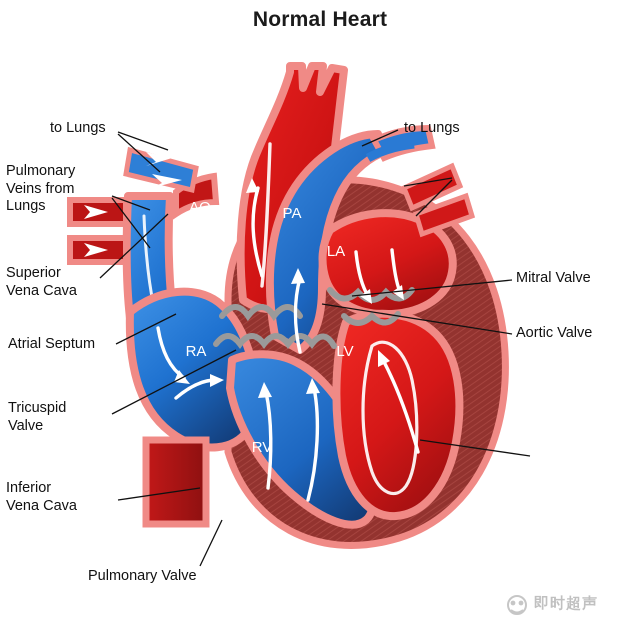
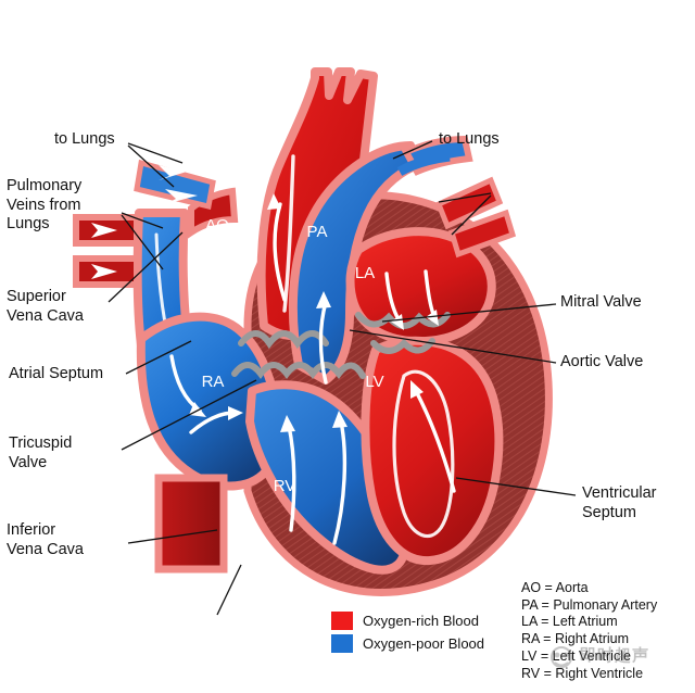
- Normal Heart
  AO
  PA
  LA
  RA
  LV
  RV
  to Lungs
  Pulmonary
  Veins from
  Lungs
  Superior
  Vena Cava
  Atrial Septum
  Tricuspid
  Valve
  Inferior
  Vena Cava
- Pulmonary Valve
  to Lungs
  Mitral Valve
  Aortic Valve
+ Ventricular
+ Septum
+ Oxygen-rich Blood
+ Oxygen-poor Blood
+ AO = Aorta
+ PA = Pulmonary Artery
+ LA = Left Atrium
+ RA = Right Atrium
+ LV = Left Ventricle
+ RV = Right Ventricle
  即时超声
